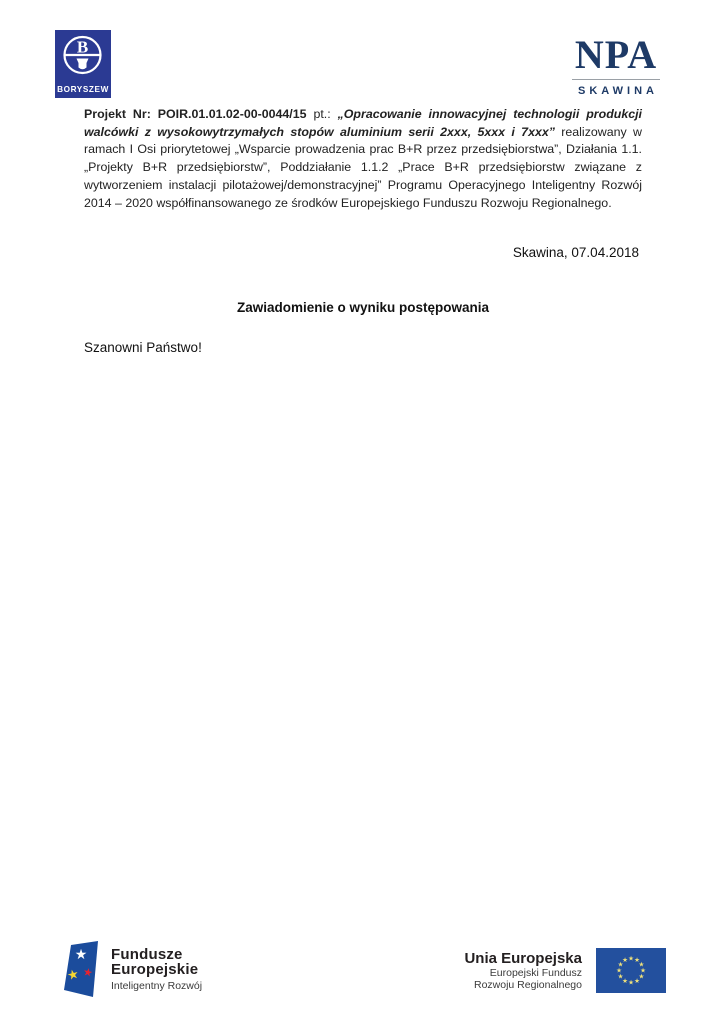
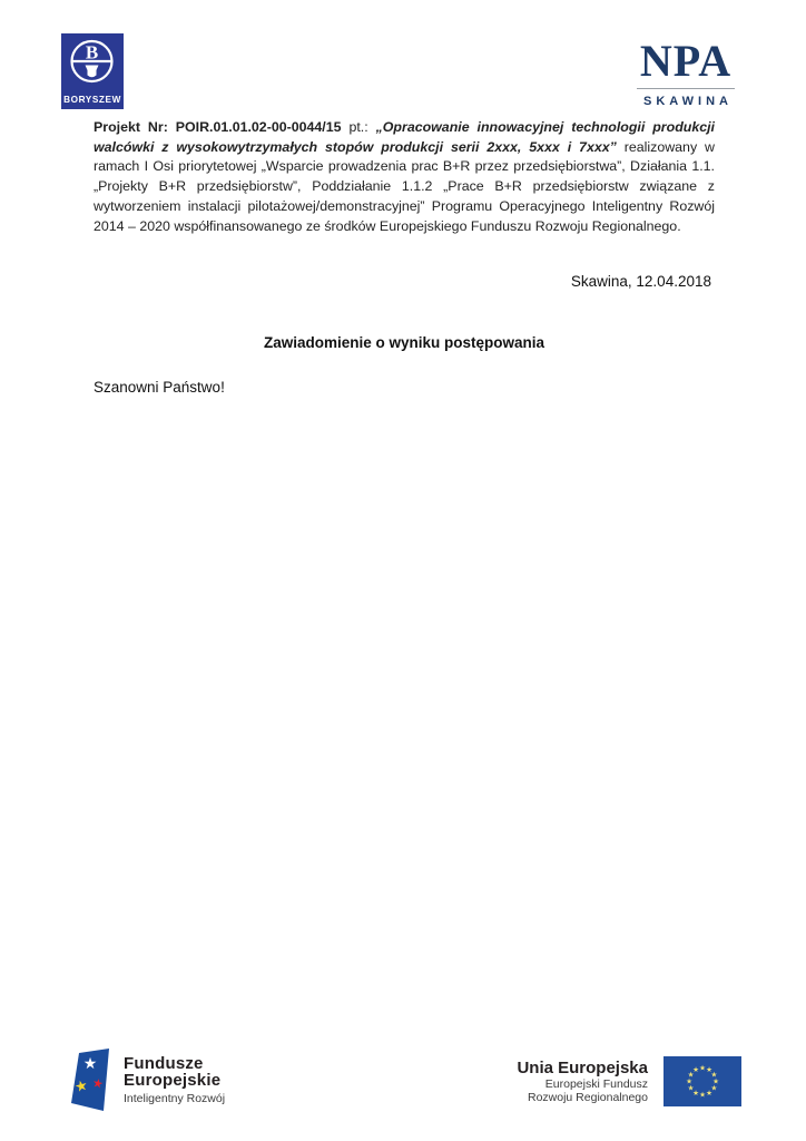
  B
  BORYSZEW
  NPA
  SKAWINA
- Projekt Nr: POIR.01.01.02-00-0044/15 pt.: „Opracowanie innowacyjnej technologii produkcji walcówki z wysokowytrzymałych stopów aluminium serii 2xxx, 5xxx i 7xxx” realizowany w ramach I Osi priorytetowej „Wsparcie prowadzenia prac B+R przez przedsiębiorstwa”, Działania 1.1. „Projekty B+R przedsiębiorstw”, Poddziałanie 1.1.2 „Prace B+R przedsiębiorstw związane z wytworzeniem instalacji pilotażowej/demonstracyjnej” Programu Operacyjnego Inteligentny Rozwój 2014 – 2020 współfinansowanego ze środków Europejskiego Funduszu Rozwoju Regionalnego.
+ Projekt Nr: POIR.01.01.02-00-0044/15 pt.: „Opracowanie innowacyjnej technologii produkcji walcówki z wysokowytrzymałych stopów produkcji serii 2xxx, 5xxx i 7xxx” realizowany w ramach I Osi priorytetowej „Wsparcie prowadzenia prac B+R przez przedsiębiorstwa”, Działania 1.1. „Projekty B+R przedsiębiorstw”, Poddziałanie 1.1.2 „Prace B+R przedsiębiorstw związane z wytworzeniem instalacji pilotażowej/demonstracyjnej” Programu Operacyjnego Inteligentny Rozwój 2014 – 2020 współfinansowanego ze środków Europejskiego Funduszu Rozwoju Regionalnego.
- Skawina, 07.04.2018
+ Skawina, 12.04.2018
  Zawiadomienie o wyniku postępowania
  Szanowni Państwo!
  ★
  Fundusze
  Europejskie
  Inteligentny Rozwój
  Unia Europejska
  Europejski Fundusz
  Rozwoju Regionalnego
